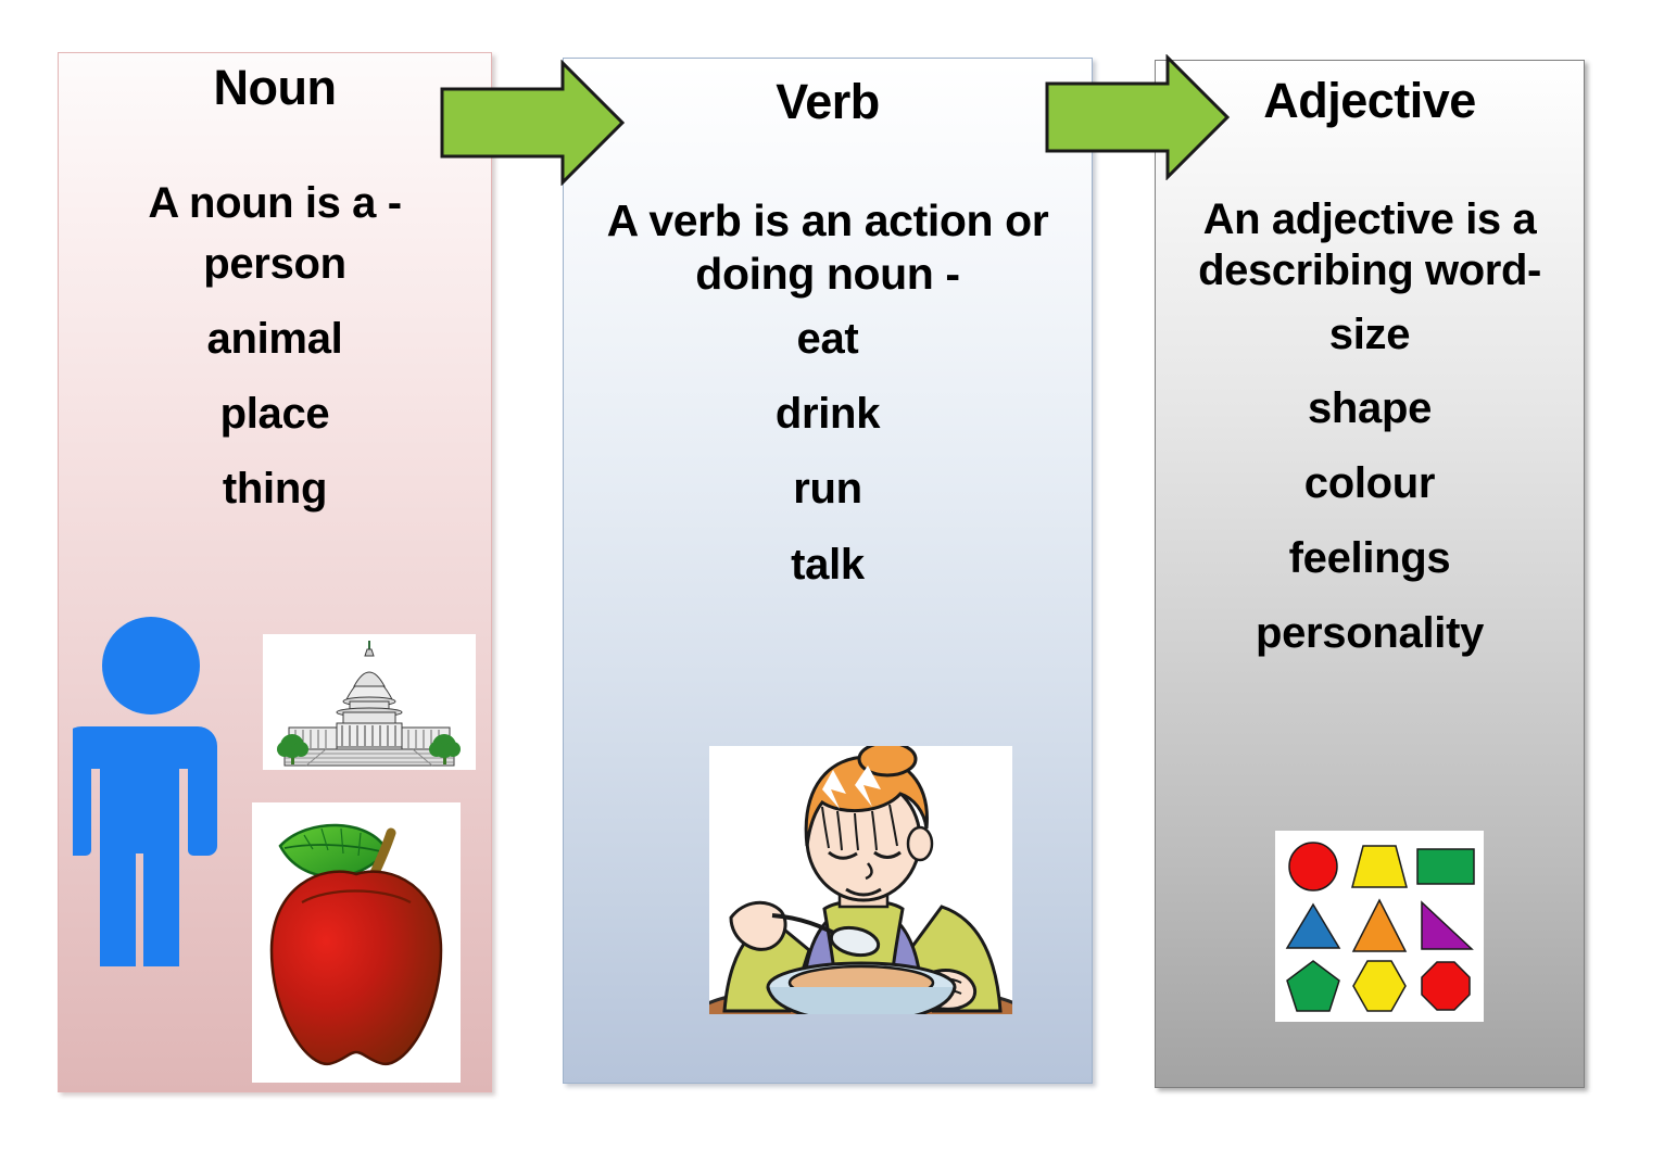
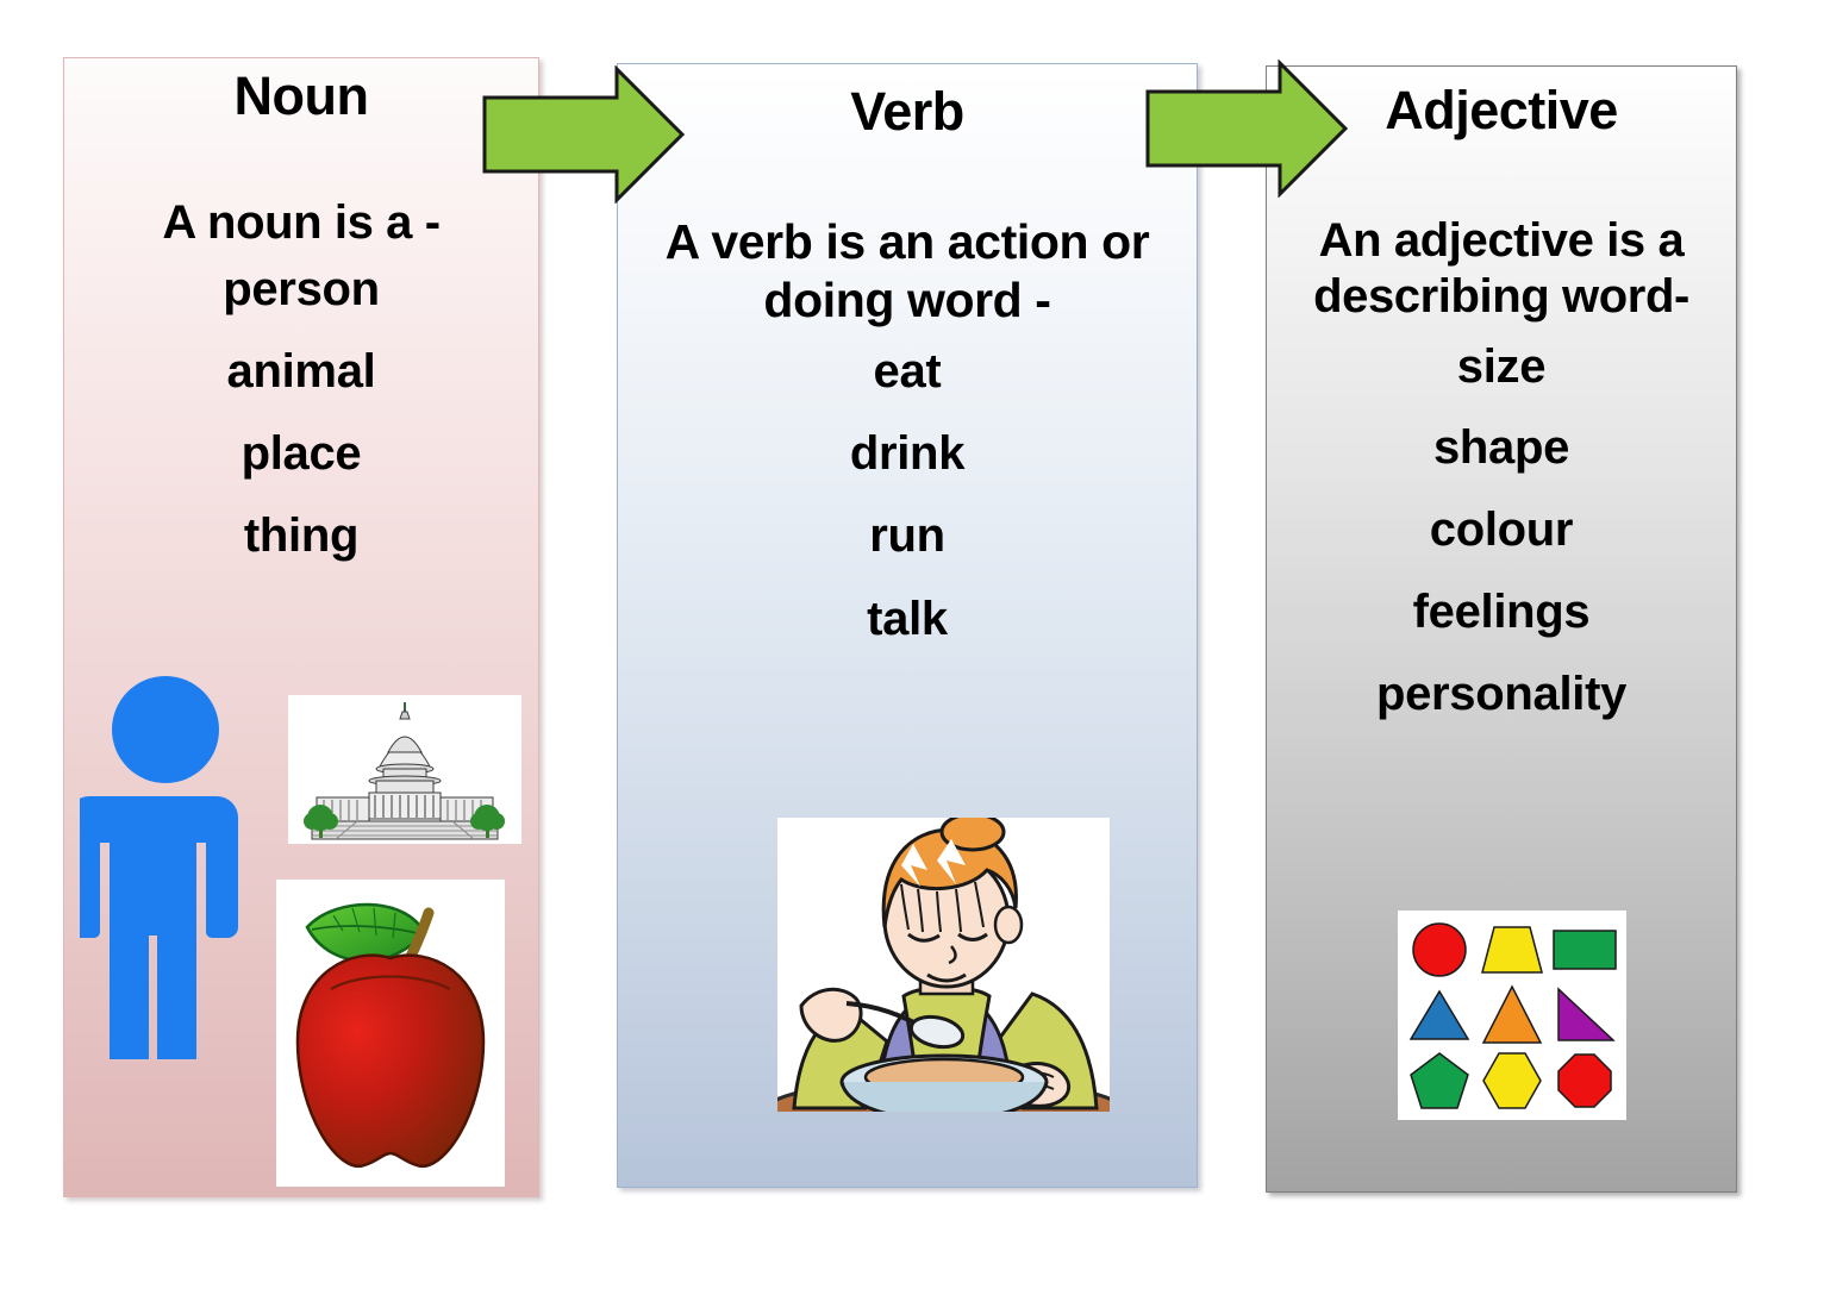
  Noun
  A noun is a -
  person
  animal
  place
  thing
  Verb
- A verb is an action or doing noun -
+ A verb is an action or doing word -
  eat
  drink
  run
  talk
  Adjective
  An adjective is a describing word-
  size
  shape
  colour
  feelings
  personality
